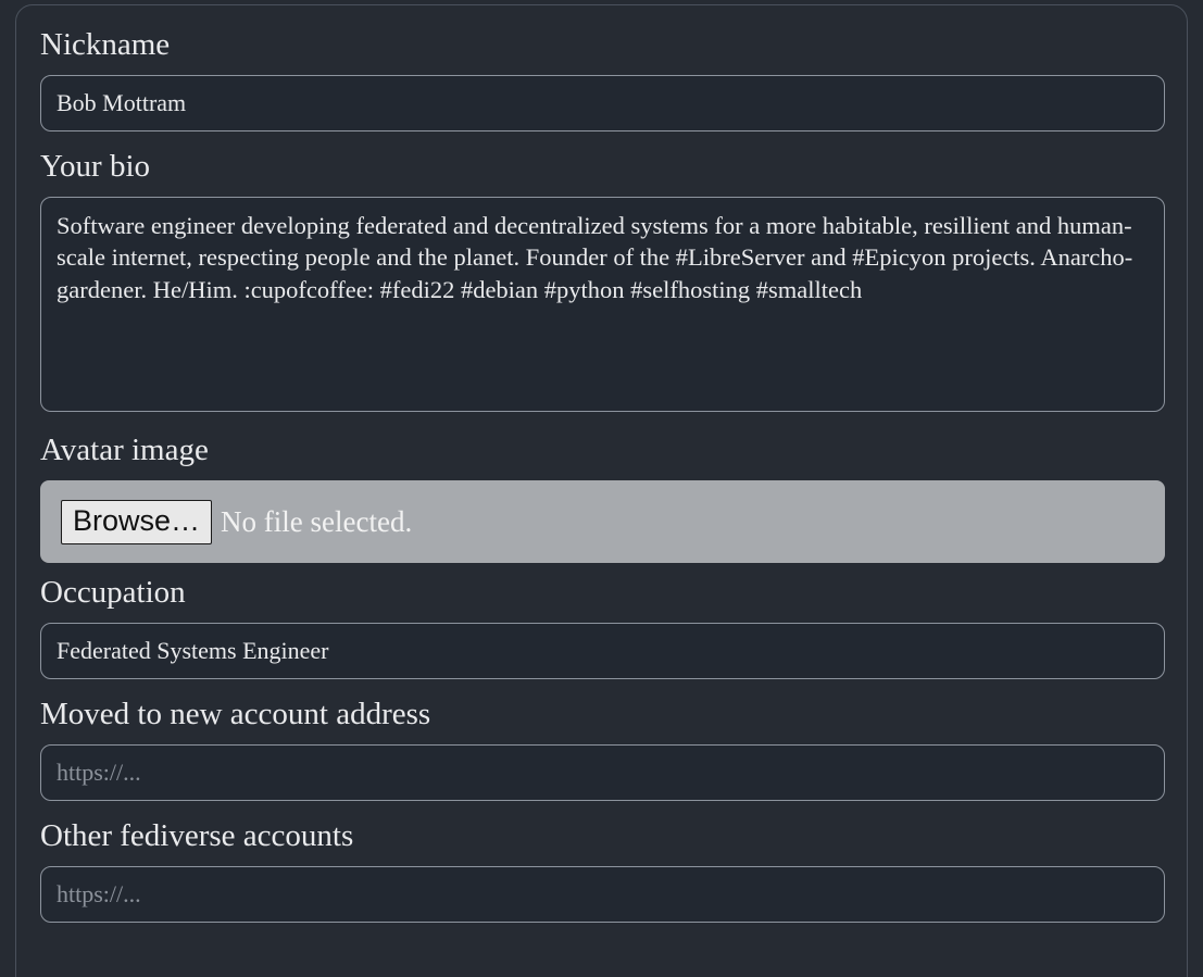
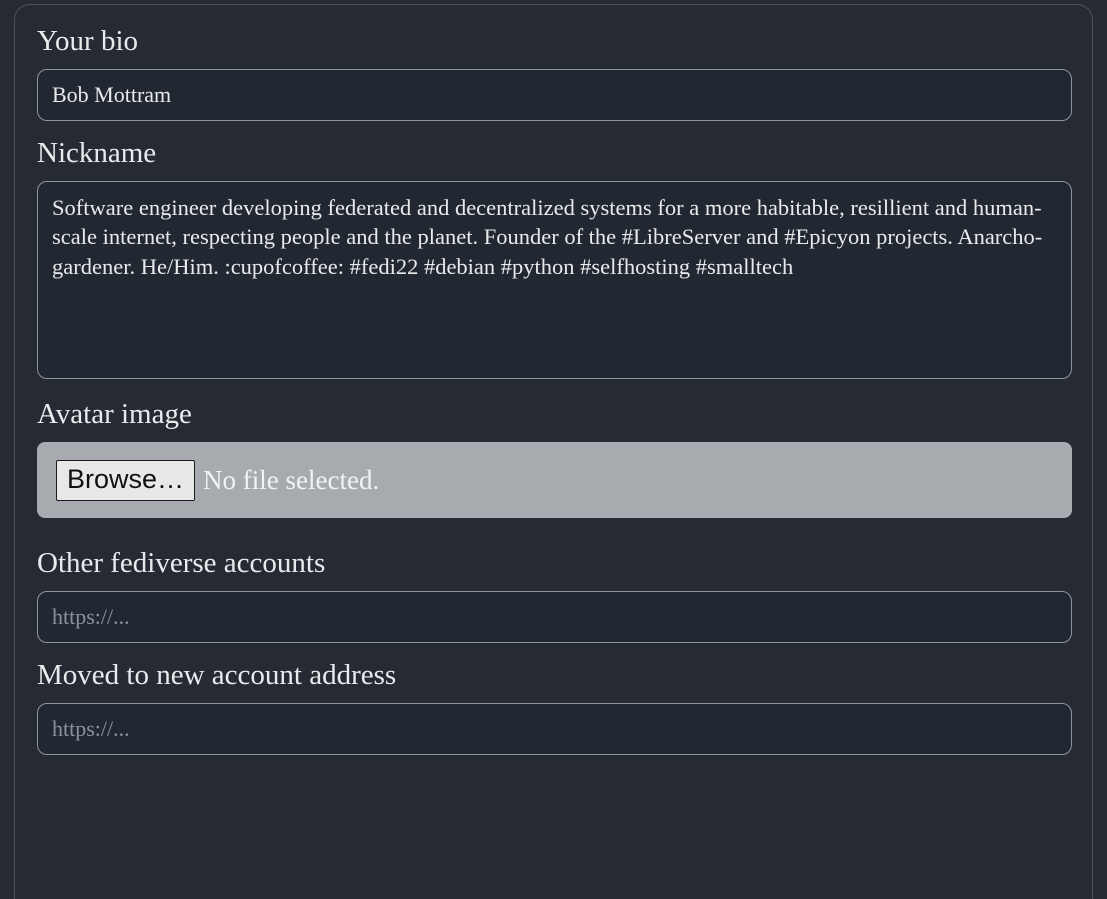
- Nickname
+ Your bio
  Bob Mottram
- Your bio
+ Nickname
  Avatar image
  Browse…
  No file selected.
- Occupation
- Federated Systems Engineer
- Moved to new account address
+ Other fediverse accounts
  https://...
- Other fediverse accounts
+ Moved to new account address
  https://...
